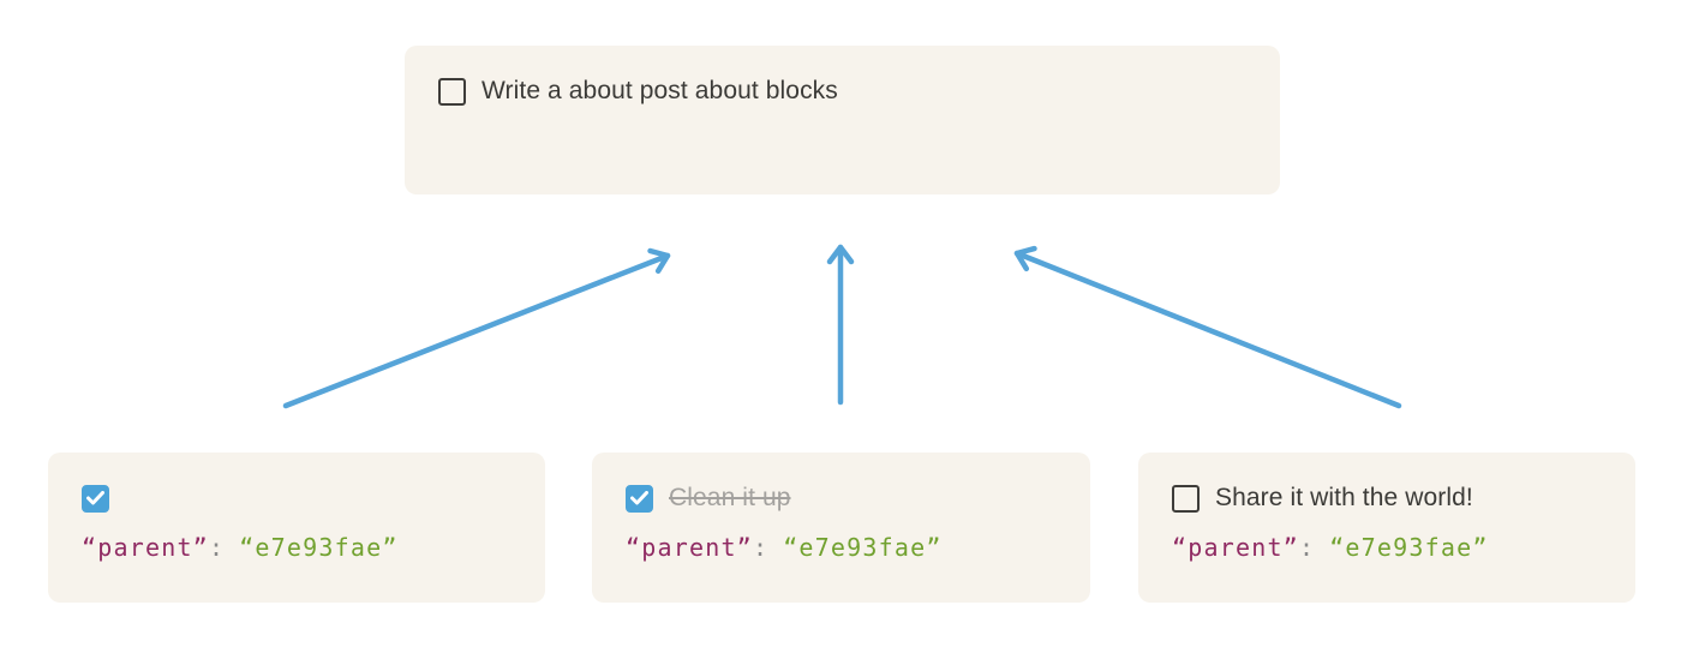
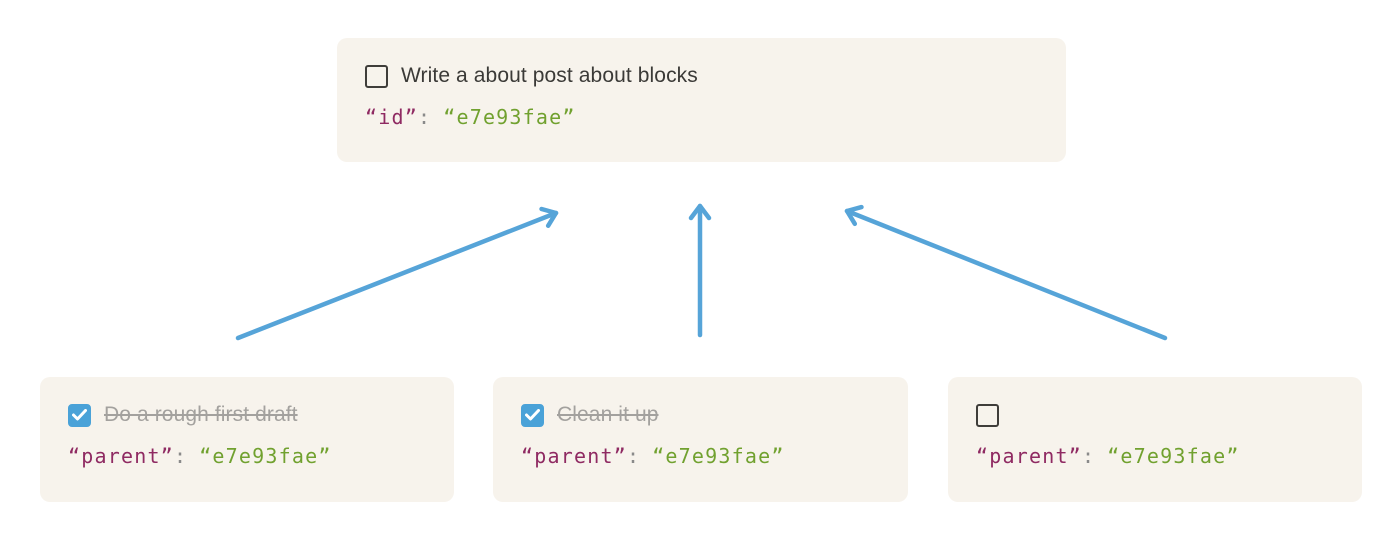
  Write a about post about blocks
+ “id”: “e7e93fae”
+ Do a rough first draft
  “parent”: “e7e93fae”
  Clean it up
  “parent”: “e7e93fae”
- Share it with the world!
  “parent”: “e7e93fae”
